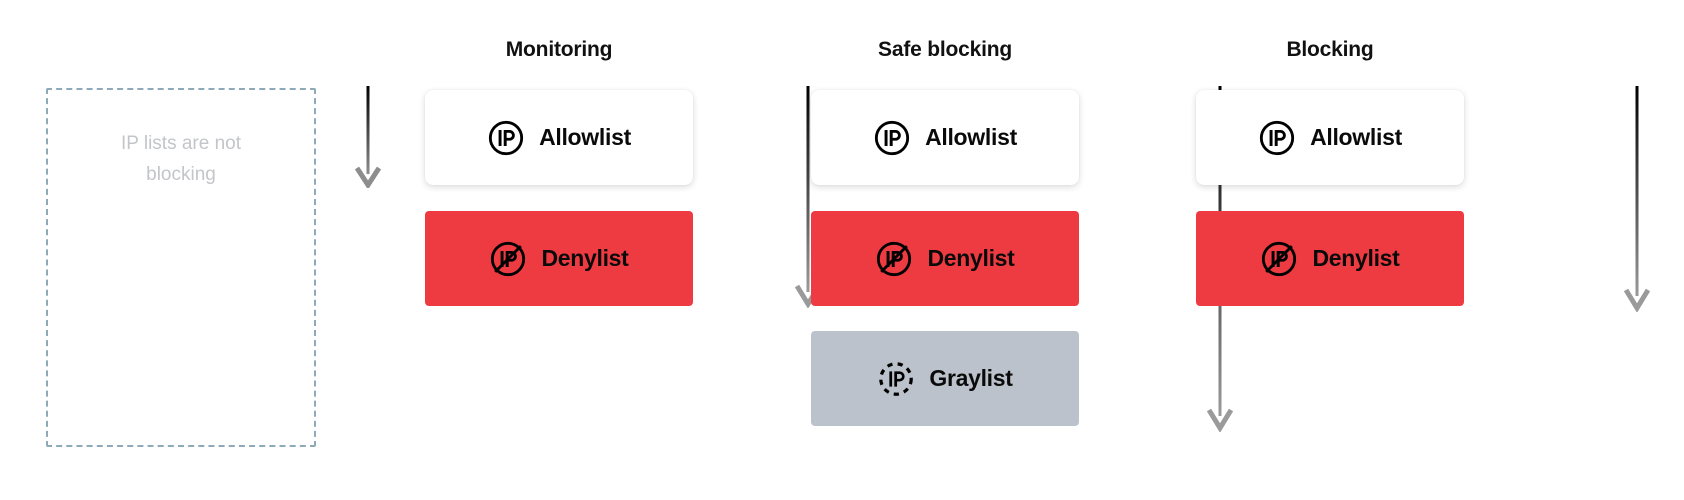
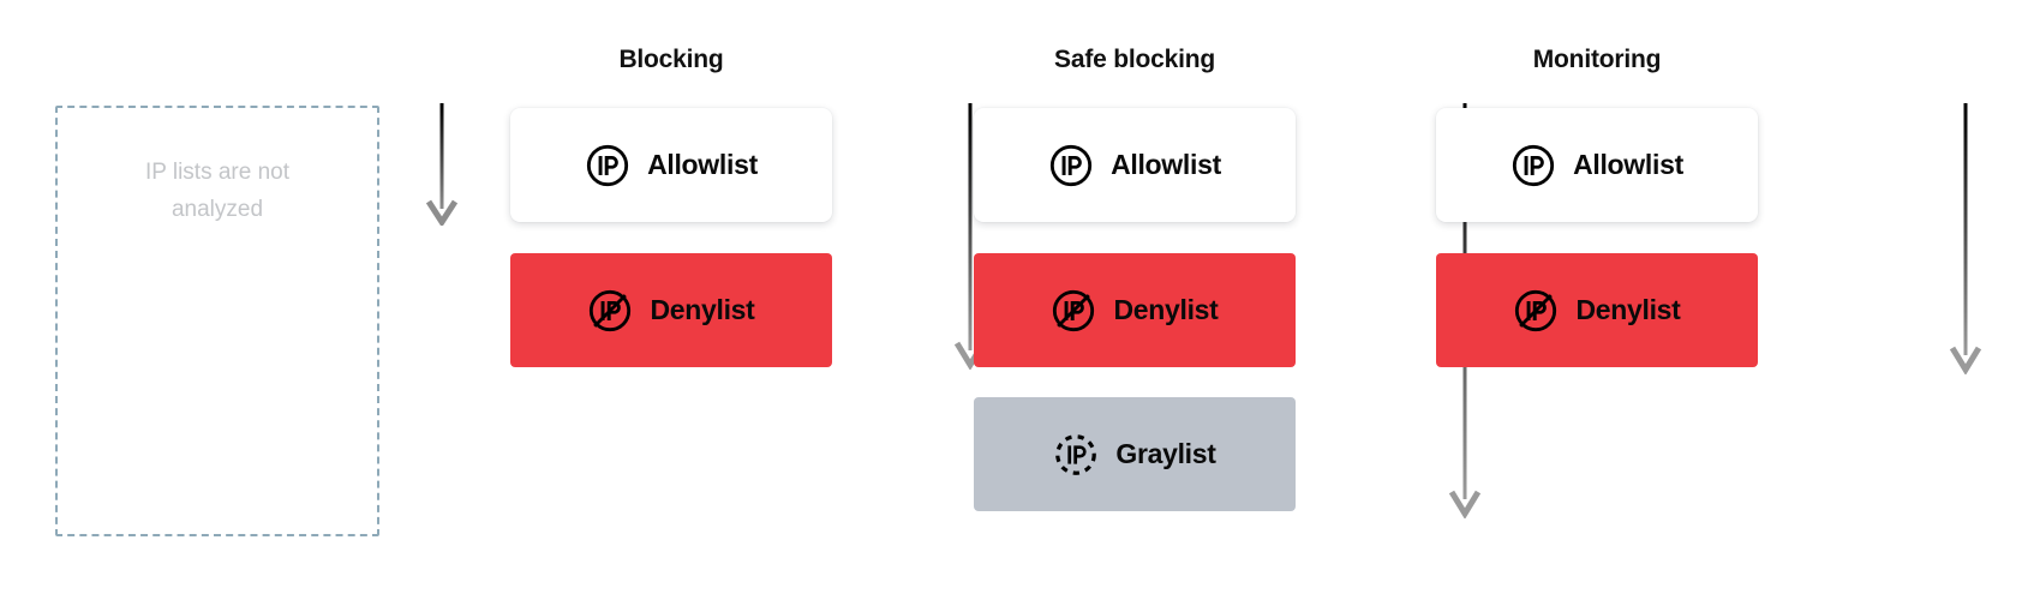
- IP lists are not blocking
+ IP lists are not analyzed
- Monitoring
+ Blocking
  Allowlist
  Denylist
  Safe blocking
  Allowlist
  Denylist
  Graylist
- Blocking
+ Monitoring
  Allowlist
  Denylist
